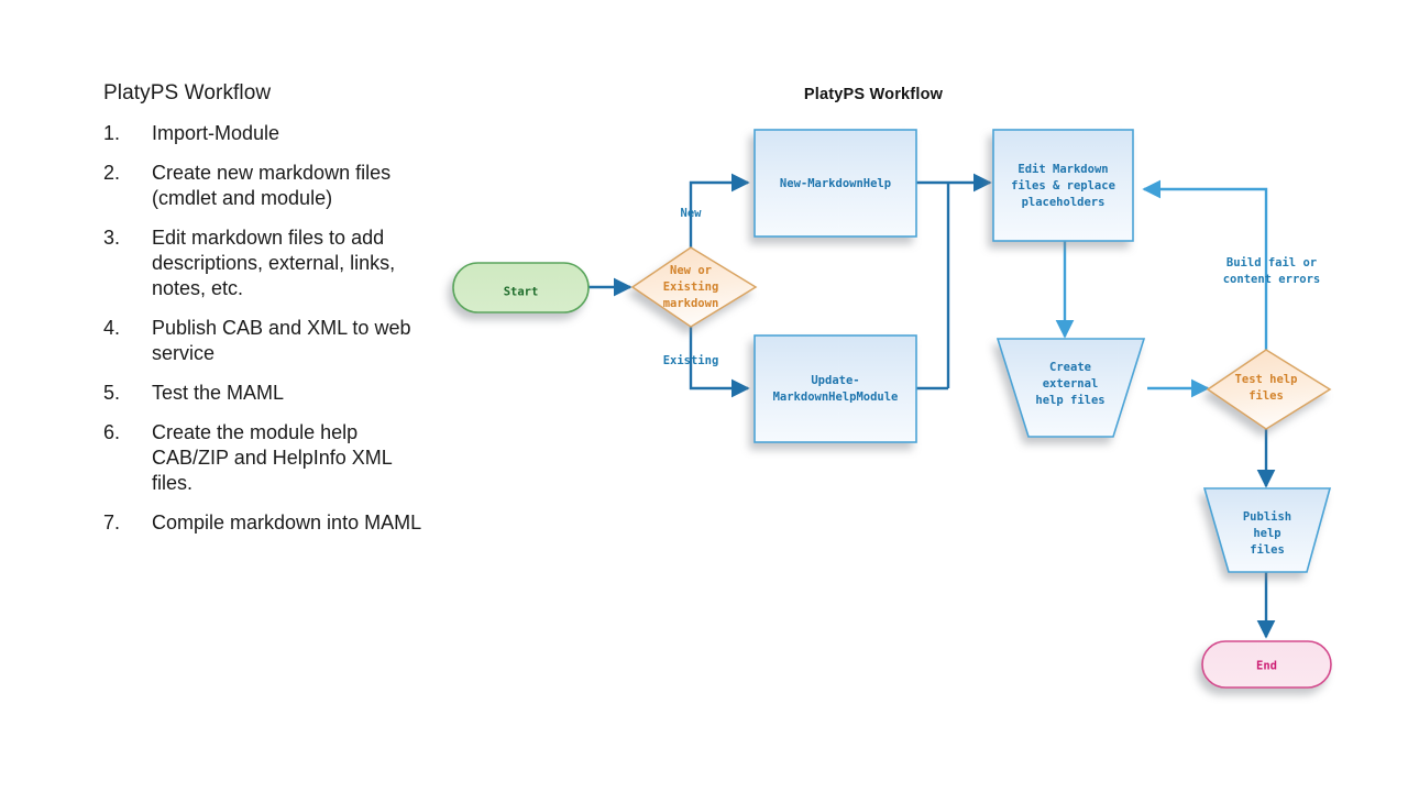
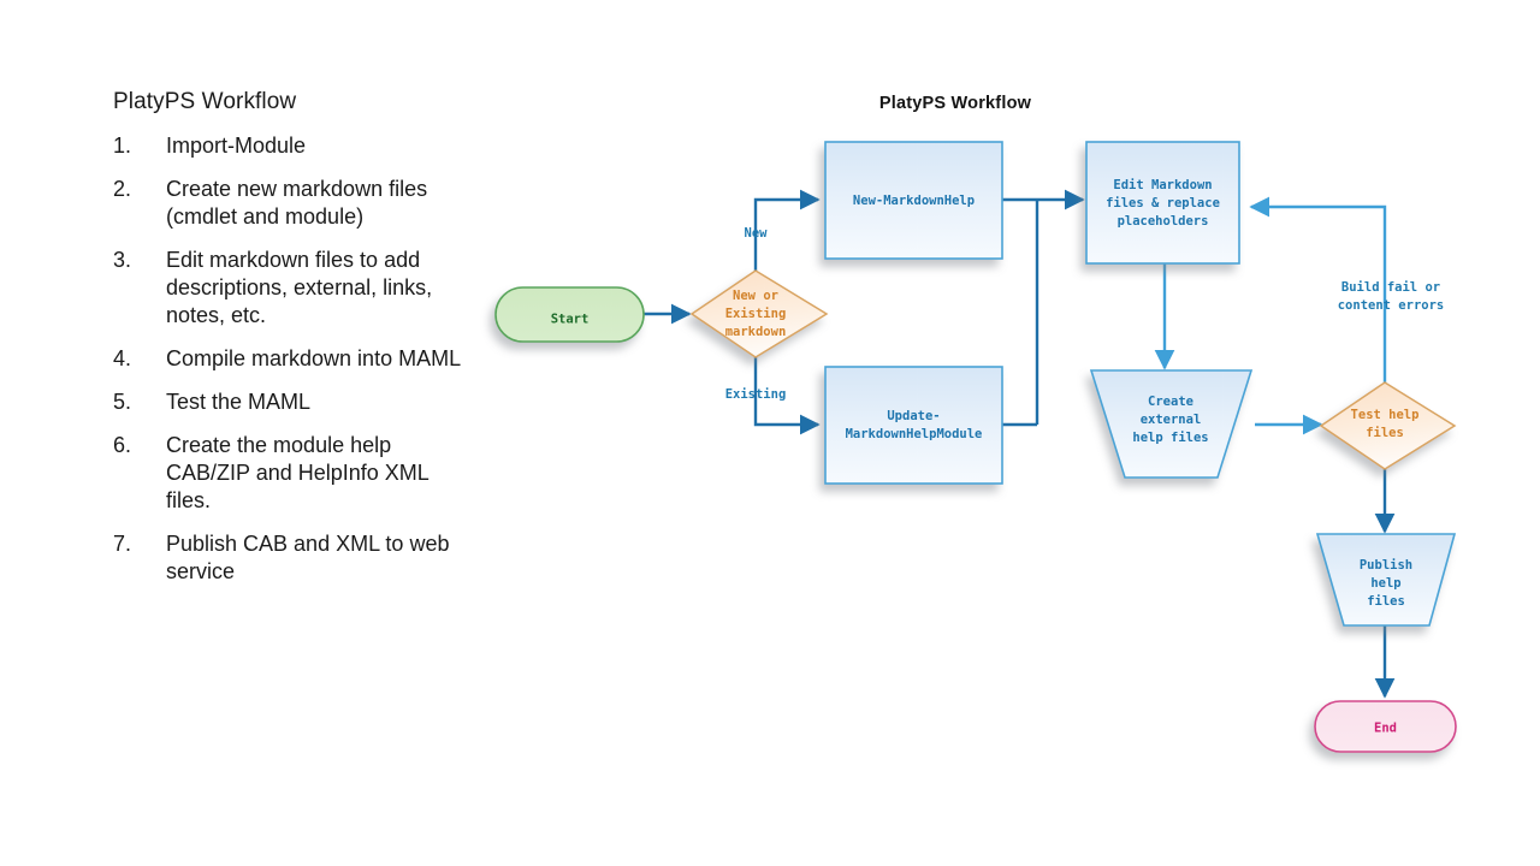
  PlatyPS Workflow
  1.
  Import-Module
  2.
  Create new markdown files (cmdlet and module)
  3.
  Edit markdown files to add descriptions, external, links, notes, etc.
  4.
- Publish CAB and XML to web service
+ Compile markdown into MAML
  5.
  Test the MAML
  6.
  Create the module help CAB/ZIP and HelpInfo XML files.
  7.
- Compile markdown into MAML
+ Publish CAB and XML to web service
  PlatyPS Workflow
  Start
  New or
  Existing
  markdown
  New
  Existing
  New-MarkdownHelp
  Update-
  MarkdownHelpModule
  Edit Markdown
  files & replace
  placeholders
  Build fail or
  content errors
  Create
  external
  help files
  Test help
  files
  Publish
  help
  files
  End
